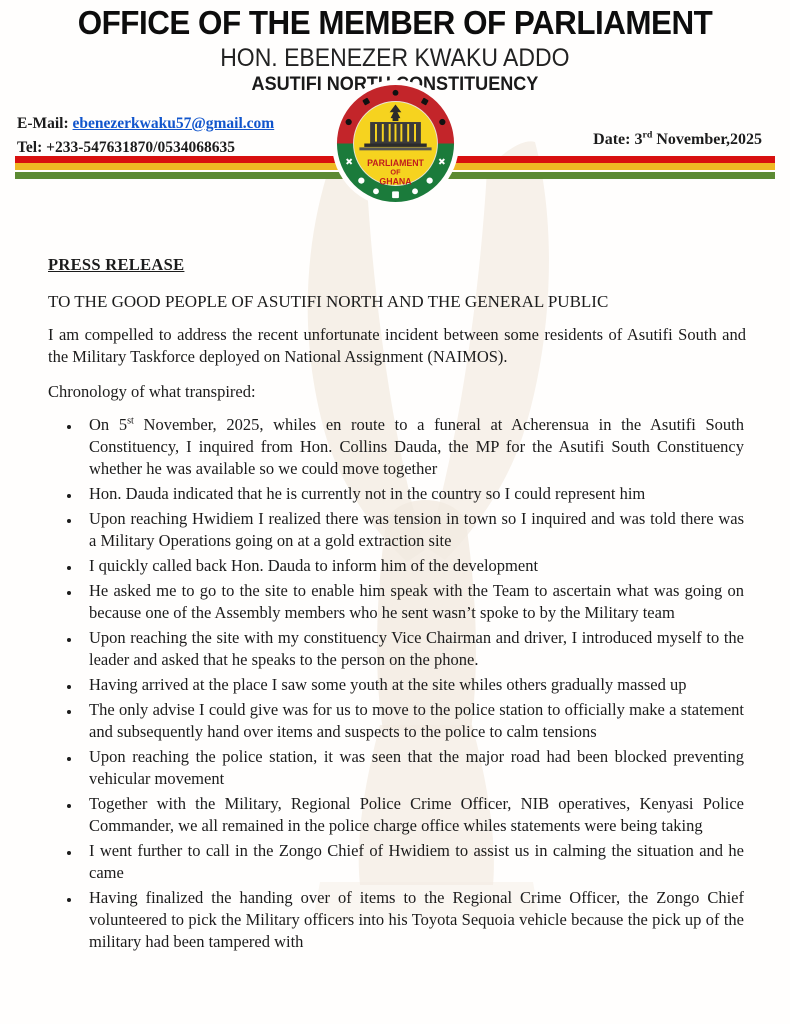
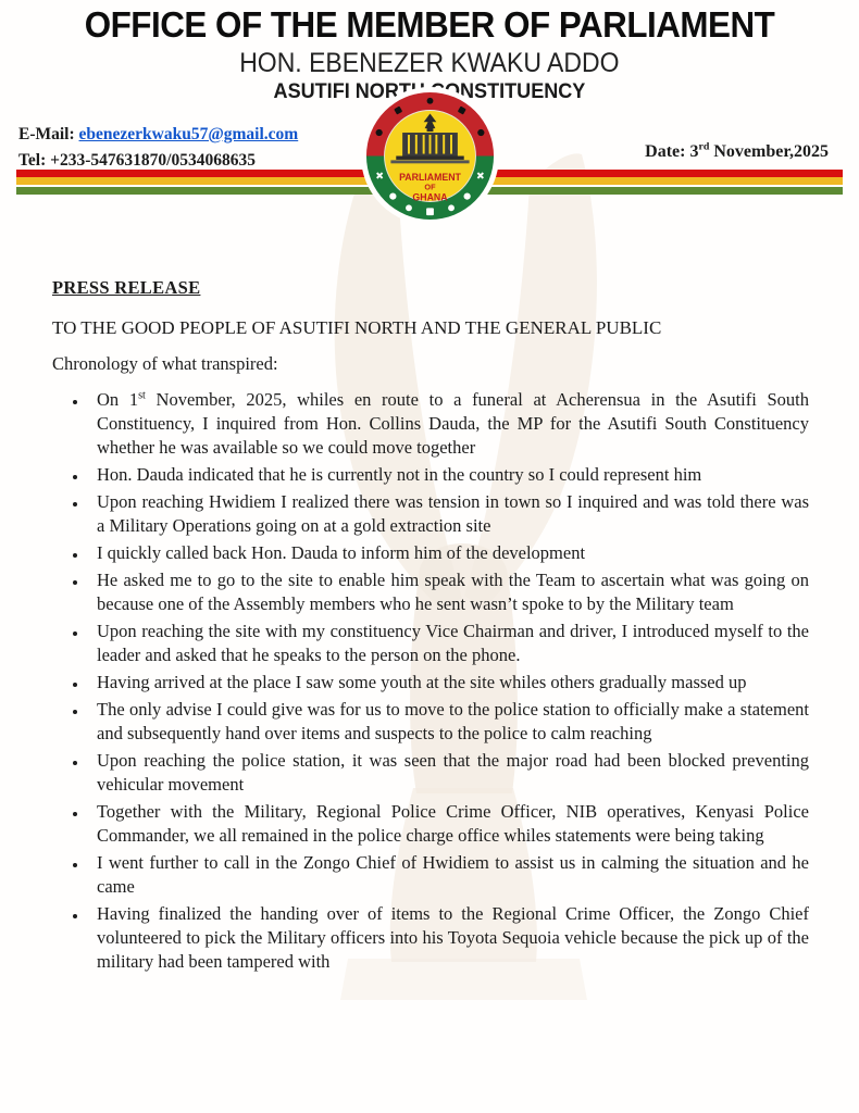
  OFFICE OF THE MEMBER OF PARLIAMENT
  HON. EBENEZER KWAKU ADDO
  ASUTIFI NORNSTITUENCY
  E-Mail: ebenezerkwaku57@gmail.com
  Tel: +233-547631870/0534068635
  Date: 3rd November,2025
  PARLIAMENT
  OF
  GHANA
  PRESS RELEASE
  TO THE GOOD PEOPLE OF ASUTIFI NORTH AND THE GENERAL PUBLIC
- I am compelled to address the recent unfortunate incident between some residents of Asutifi South and the Military Taskforce deployed on National Assignment (NAIMOS).
  Chronology of what transpired:
- On 5st November, 2025, whiles en route to a funeral at Acherensua in the Asutifi South Constituency, I inquired from Hon. Collins Dauda, the MP for the Asutifi South Constituency whether he was available so we could move together
+ On 1st November, 2025, whiles en route to a funeral at Acherensua in the Asutifi South Constituency, I inquired from Hon. Collins Dauda, the MP for the Asutifi South Constituency whether he was available so we could move together
  Hon. Dauda indicated that he is currently not in the country so I could represent him
  Upon reaching Hwidiem I realized there was tension in town so I inquired and was told there was a Military Operations going on at a gold extraction site
  I quickly called back Hon. Dauda to inform him of the development
  He asked me to go to the site to enable him speak with the Team to ascertain what was going on because one of the Assembly members who he sent wasn’t spoke to by the Military team
  Upon reaching the site with my constituency Vice Chairman and driver, I introduced myself to the leader and asked that he speaks to the person on the phone.
  Having arrived at the place I saw some youth at the site whiles others gradually massed up
- The only advise I could give was for us to move to the police station to officially make a statement and subsequently hand over items and suspects to the police to calm tensions
+ The only advise I could give was for us to move to the police station to officially make a statement and subsequently hand over items and suspects to the police to calm reaching
  Upon reaching the police station, it was seen that the major road had been blocked preventing vehicular movement
  Together with the Military, Regional Police Crime Officer, NIB operatives, Kenyasi Police Commander, we all remained in the police charge office whiles statements were being taking
  I went further to call in the Zongo Chief of Hwidiem to assist us in calming the situation and he came
  Having finalized the handing over of items to the Regional Crime Officer, the Zongo Chief volunteered to pick the Military officers into his Toyota Sequoia vehicle because the pick up of the military had been tampered with
